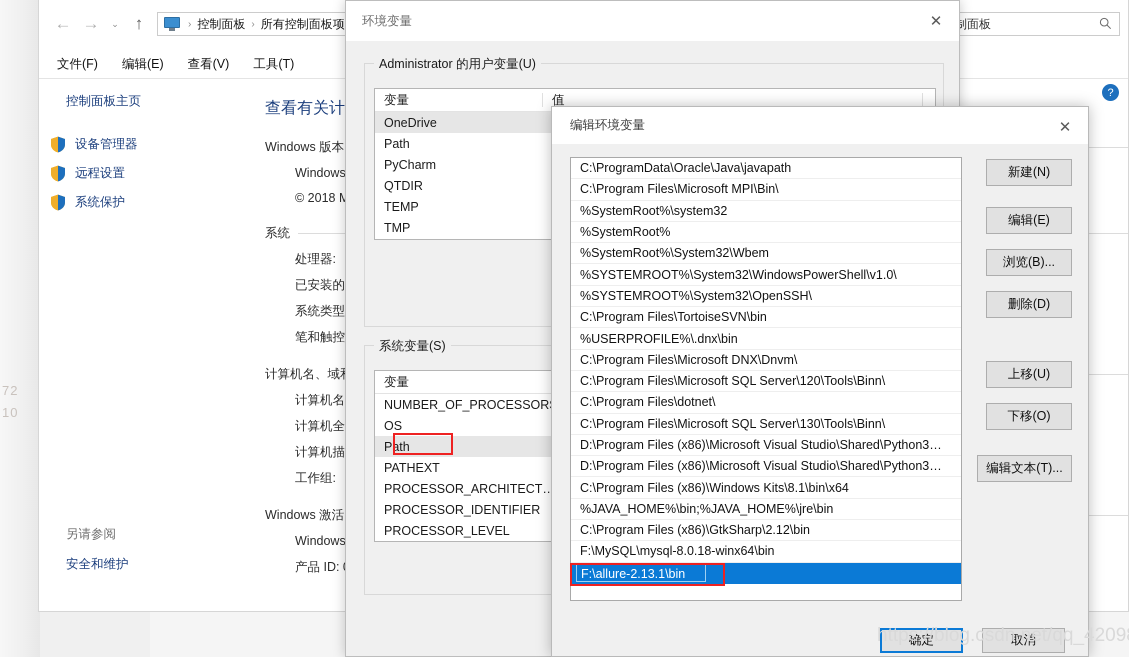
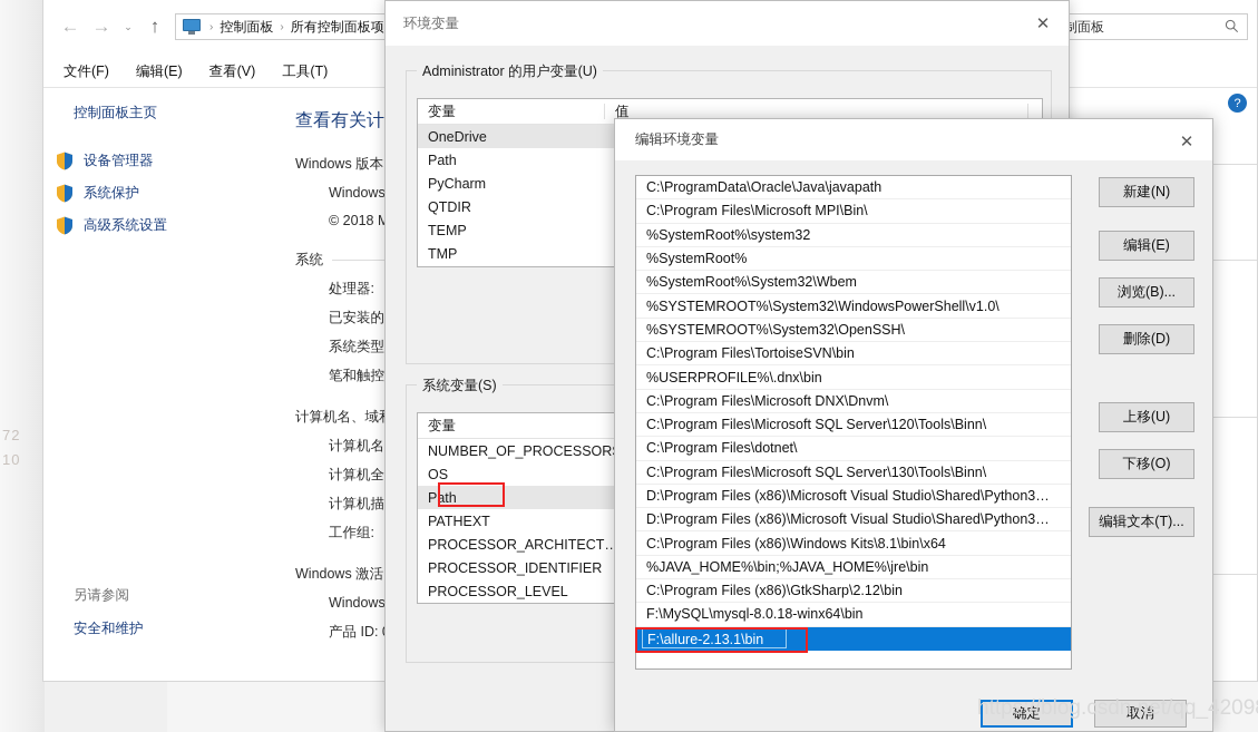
  72
  10
  ←
  →
  ⌄
  ↑
  ›
  控制面板
  ›
  所有控制面板项
  制面板
  文件(F)
  编辑(E)
  查看(V)
  工具(T)
  控制面板主页
  设备管理器
- 远程设置
  系统保护
+ 高级系统设置
  另请参阅
  安全和维护
  ?
  查看有关计
  Windows 版本
  系统
  处理器:
  系统类型
  笔和触控
  计算机名
  工作组:
  Windows 激活
  Windows
  环境变量
  ✕
  Administrator 的用户变量(U)
  变量
  值
  OneDrive
  Path
  PyCharm
  QTDIR
  TEMP
  TMP
  系统变量(S)
  变量
  NUMBER_OF_PROCESSOR
  OS
  Path
  PATHEXT
  PROCESSOR_ARCHITECT…
  PROCESSOR_IDENTIFIER
  PROCESSOR_LEVEL
  编辑环境变量
  ✕
  C:\ProgramData\Oracle\Java\javapath
  C:\Program Files\Microsoft MPI\Bin\
  %SystemRoot%\system32
  %SystemRoot%
  %SystemRoot%\System32\Wbem
  %SYSTEMROOT%\System32\WindowsPowerShell\v1.0\
  %SYSTEMROOT%\System32\OpenSSH\
  C:\Program Files\TortoiseSVN\bin
  %USERPROFILE%\.dnx\bin
  C:\Program Files\Microsoft DNX\Dnvm\
  C:\Program Files\Microsoft SQL Server\120\Tools\Binn\
  C:\Program Files\dotnet\
  C:\Program Files\Microsoft SQL Server\130\Tools\Binn\
  D:\Program Files (x86)\Microsoft Visual Studio\Shared\Python3…
  D:\Program Files (x86)\Microsoft Visual Studio\Shared\Python3…
  C:\Program Files (x86)\Windows Kits\8.1\bin\x64
  %JAVA_HOME%\bin;%JAVA_HOME%\jre\bin
  C:\Program Files (x86)\GtkSharp\2.12\bin
  F:\MySQL\mysql-8.0.18-winx64\bin
  F:\allure-2.13.1\bin
  新建(N)
  编辑(E)
  浏览(B)...
  删除(D)
  上移(U)
  下移(O)
  编辑文本(T)...
  确定
  取消
  https://blog.csdn.net/qq_4209
